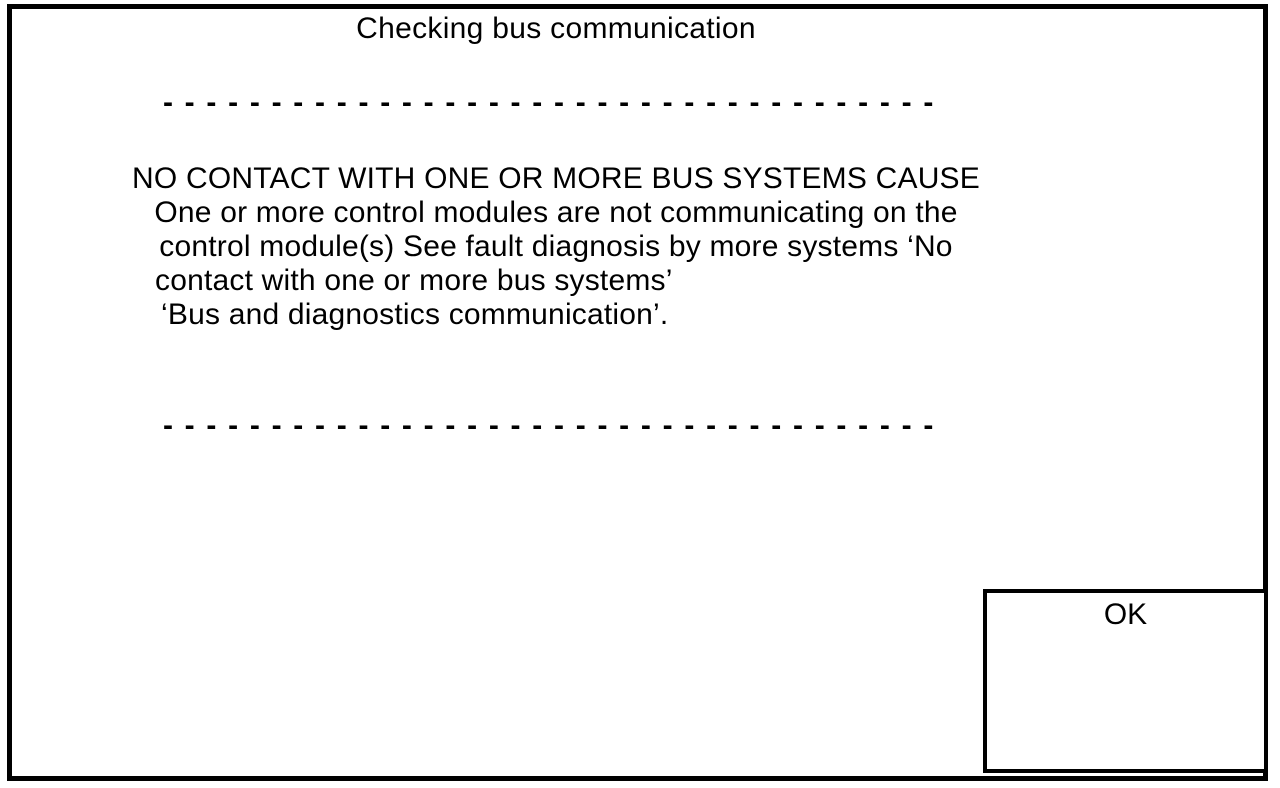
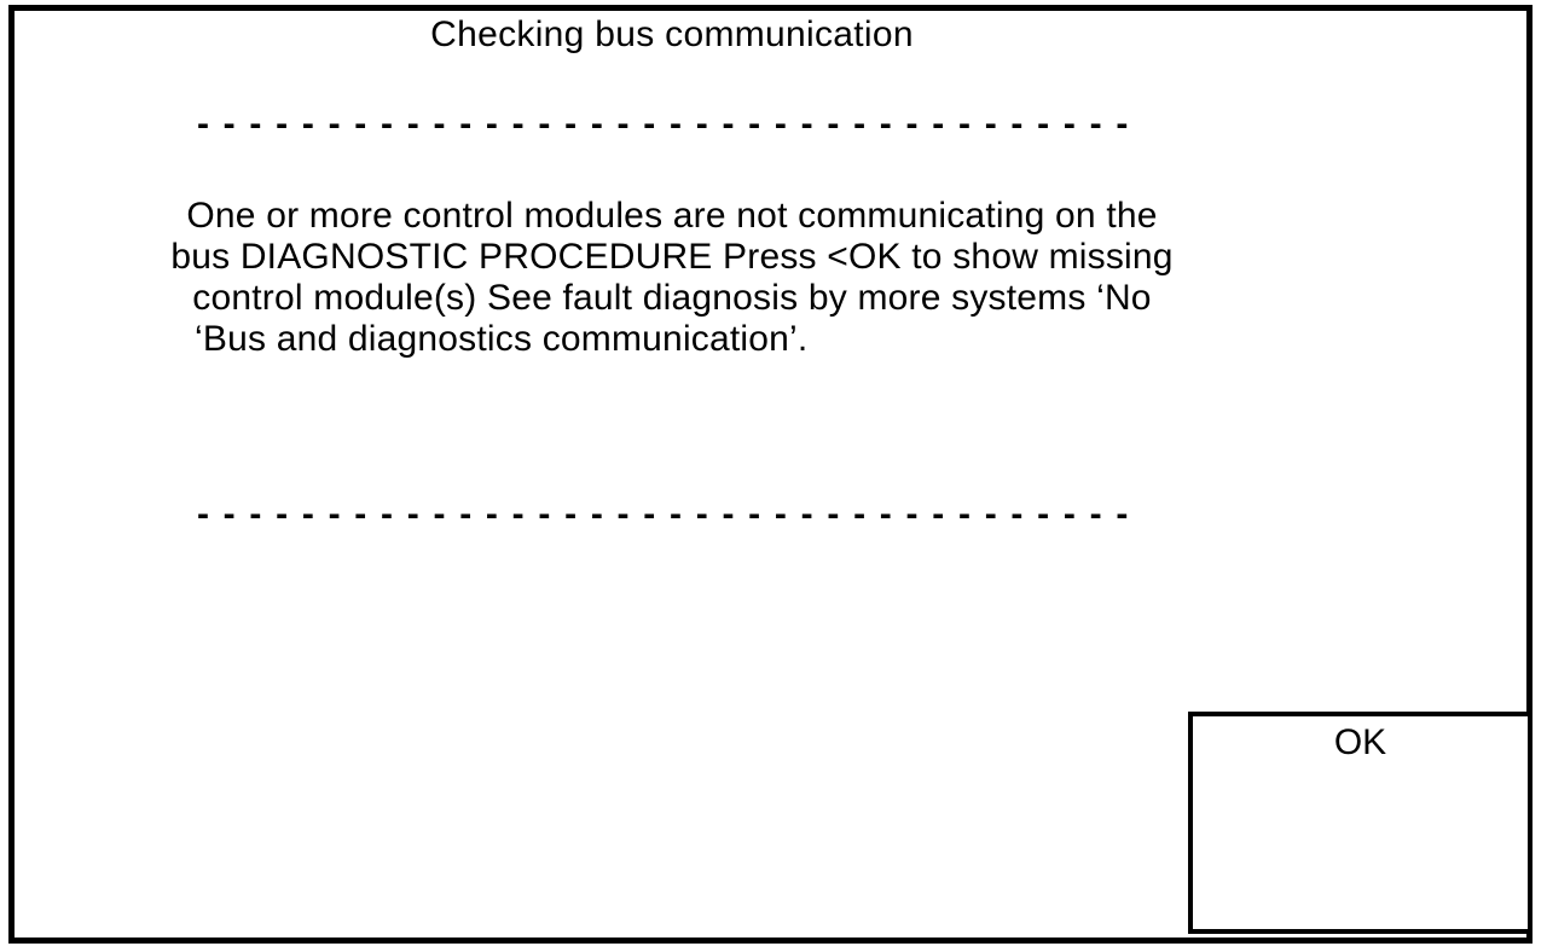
  Checking bus communication
  - - - - - - - - - - - - - - - - - - - - - - - - - - - - - - - - - - - -
- NO CONTACT WITH ONE OR MORE BUS SYSTEMS CAUSE
  One or more control modules are not communicating on the
+ bus DIAGNOSTIC PROCEDURE Press <OK to show missing
  control module(s) See fault diagnosis by more systems ‘No
- contact with one or more bus systems’
  ‘Bus and diagnostics communication’.
  - - - - - - - - - - - - - - - - - - - - - - - - - - - - - - - - - - - -
  OK
